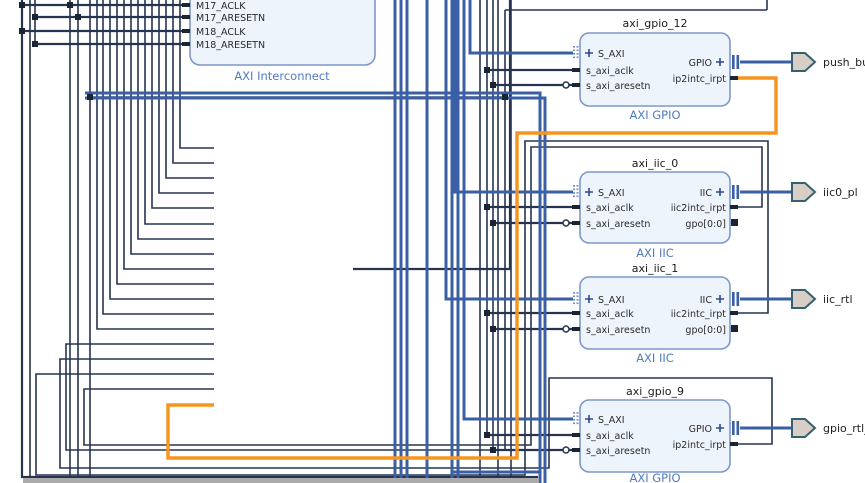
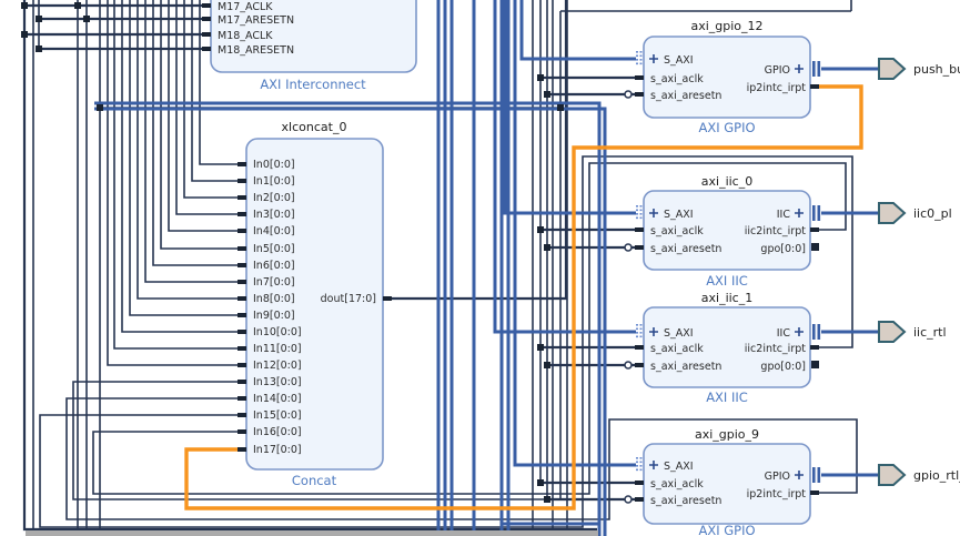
  M17_ACLK
  M17_ARESETN
  M18_ACLK
  M18_ARESETN
  AXI Interconnect
+ xlconcat_0
+ In0[0:0]
+ In1[0:0]
+ In2[0:0]
+ In3[0:0]
+ In4[0:0]
+ In5[0:0]
+ In6[0:0]
+ In7[0:0]
+ In8[0:0]
+ In9[0:0]
+ In10[0:0]
+ In11[0:0]
+ In12[0:0]
+ In13[0:0]
+ In14[0:0]
+ In15[0:0]
+ In16[0:0]
+ In17[0:0]
+ dout[17:0]
+ Concat
  axi_gpio_12
  S_AXI
  s_axi_aclk
  s_axi_aresetn
  GPIO
  ip2intc_irpt
  AXI GPIO
  axi_iic_0
  S_AXI
  s_axi_aclk
  s_axi_aresetn
  IIC
  iic2intc_irpt
  gpo[0:0]
  AXI IIC
  axi_iic_1
  S_AXI
  s_axi_aclk
  s_axi_aresetn
  IIC
  iic2intc_irpt
  gpo[0:0]
  AXI IIC
  axi_gpio_9
  S_AXI
  s_axi_aclk
  s_axi_aresetn
  GPIO
  ip2intc_irpt
  AXI GPIO
  push_b
  iic0_pl
  iic_rtl
  gpio_rtl
